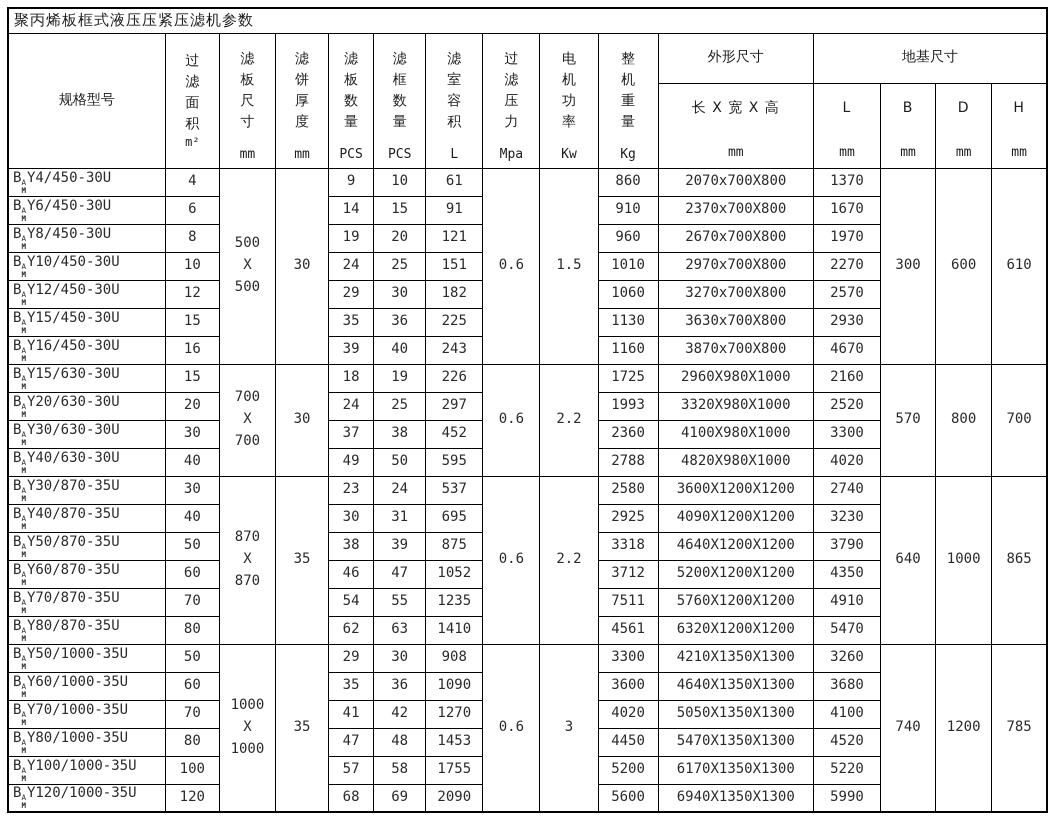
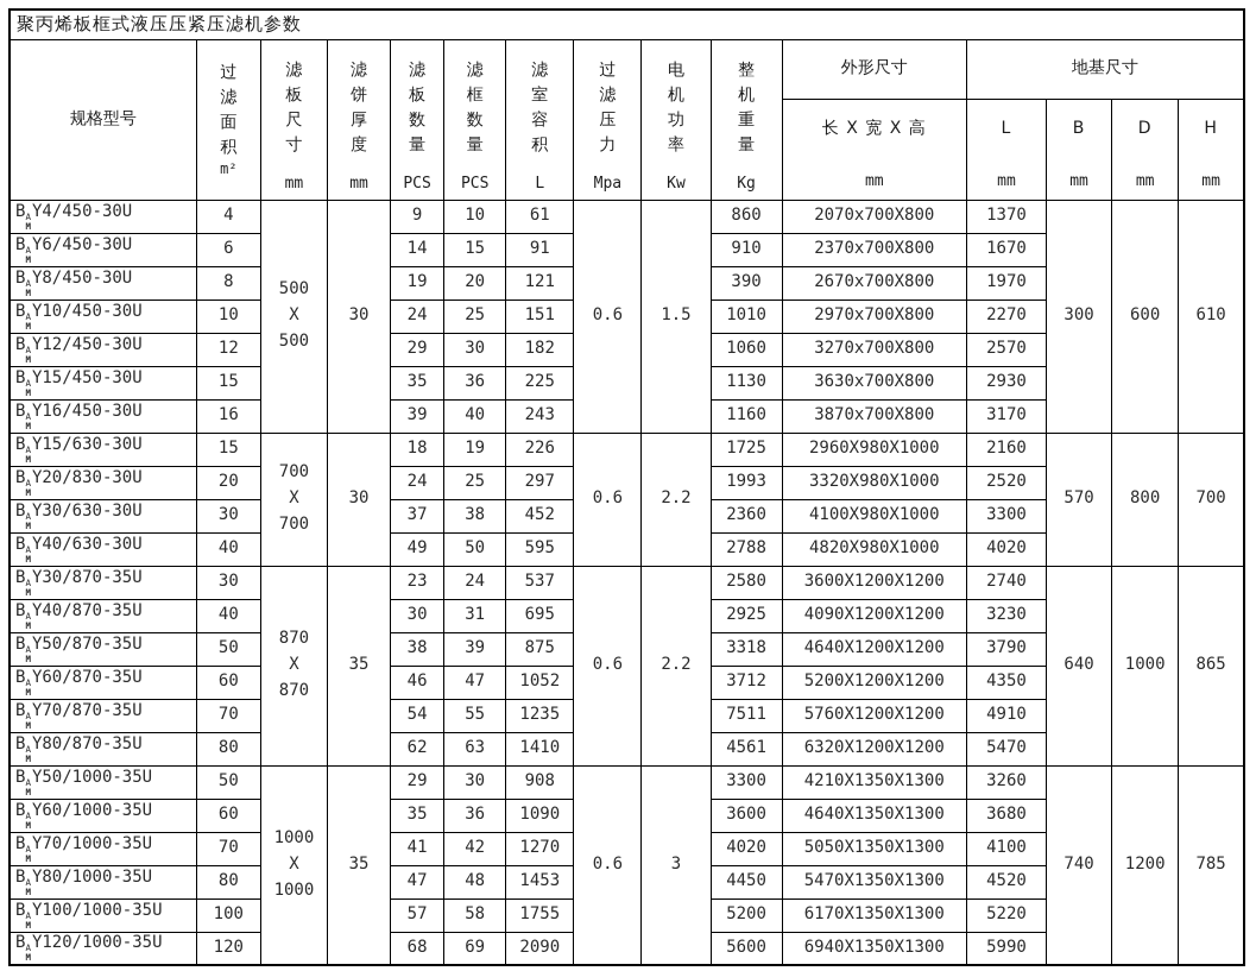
  聚丙烯板框式液压压紧压滤机参数
  规格型号	过滤面积m²	滤板尺寸mm	滤饼厚度mm	滤板数量PCS	滤框数量PCS	滤室容积L	过滤压力Mpa	电机功率Kw	整机重量Kg	外形尺寸	地基尺寸
  长 X 宽 X 高mm	Lmm	Bmm	Dmm	Hmm
  BAMY4/450-30U	4	500X500	30	9	10	61	0.6	1.5	860	2070x700X800	1370	300	600	610
  BAMY6/450-30U	6	14	15	91	910	2370x700X800	1670
- BAMY8/450-30U	8	19	20	121	960	2670x700X800	1970
+ BAMY8/450-30U	8	19	20	121	390	2670x700X800	1970
  BAMY10/450-30U	10	24	25	151	1010	2970x700X800	2270
  BAMY12/450-30U	12	29	30	182	1060	3270x700X800	2570
  BAMY15/450-30U	15	35	36	225	1130	3630x700X800	2930
- BAMY16/450-30U	16	39	40	243	1160	3870x700X800	4670
+ BAMY16/450-30U	16	39	40	243	1160	3870x700X800	3170
  BAMY15/630-30U	15	700X700	30	18	19	226	0.6	2.2	1725	2960X980X1000	2160	570	800	700
- BAMY20/630-30U	20	24	25	297	1993	3320X980X1000	2520
+ BAMY20/830-30U	20	24	25	297	1993	3320X980X1000	2520
  BAMY30/630-30U	30	37	38	452	2360	4100X980X1000	3300
  BAMY40/630-30U	40	49	50	595	2788	4820X980X1000	4020
  BAMY30/870-35U	30	870X870	35	23	24	537	0.6	2.2	2580	3600X1200X1200	2740	640	1000	865
  BAMY40/870-35U	40	30	31	695	2925	4090X1200X1200	3230
  BAMY50/870-35U	50	38	39	875	3318	4640X1200X1200	3790
  BAMY60/870-35U	60	46	47	1052	3712	5200X1200X1200	4350
  BAMY70/870-35U	70	54	55	1235	7511	5760X1200X1200	4910
  BAMY80/870-35U	80	62	63	1410	4561	6320X1200X1200	5470
  BAMY50/1000-35U	50	1000X1000	35	29	30	908	0.6	3	3300	4210X1350X1300	3260	740	1200	785
  BAMY60/1000-35U	60	35	36	1090	3600	4640X1350X1300	3680
  BAMY70/1000-35U	70	41	42	1270	4020	5050X1350X1300	4100
  BAMY80/1000-35U	80	47	48	1453	4450	5470X1350X1300	4520
  BAMY100/1000-35U	100	57	58	1755	5200	6170X1350X1300	5220
  BAMY120/1000-35U	120	68	69	2090	5600	6940X1350X1300	5990
